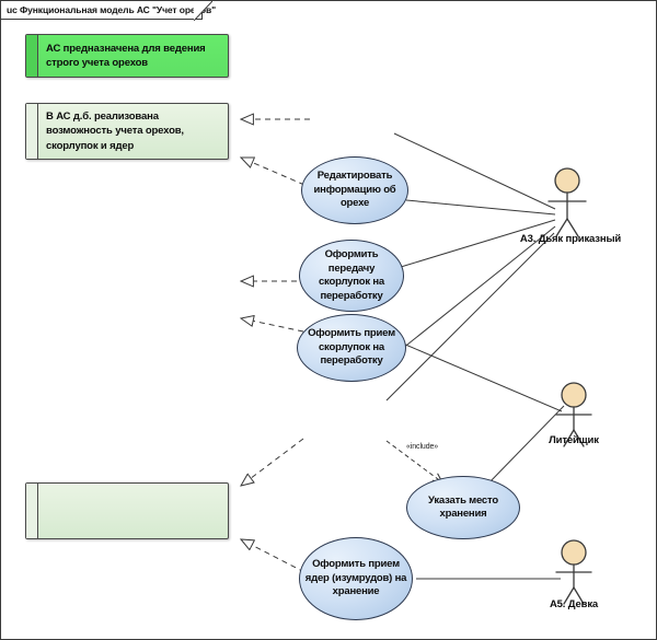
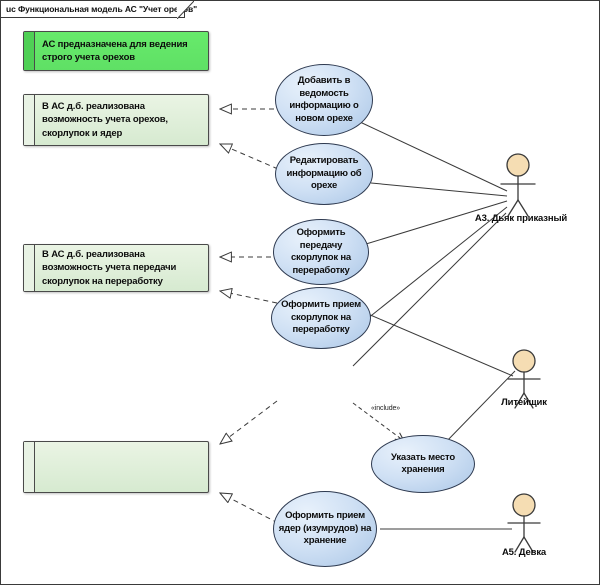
  uc Функциональная модель АС "Учет орев"
  АС предназначена для ведения строго учета орехов
  В АС д.б. реализована возможность учета орехов, скорлупок и ядер
+ В АС д.б. реализована возможность учета передачи скорлупок на переработку
+ Добавить в ведомость информацию о новом орехе
  Редактировать информацию об орехе
  Оформить передачу скорлупок на переработку
  Оформить прием скорлупок на переработку
  Указать место хранения
  Оформить прием ядер (изумрудов) на хранение
  А3. Дьяк приказный
  Литейщик
  А5. Девка
